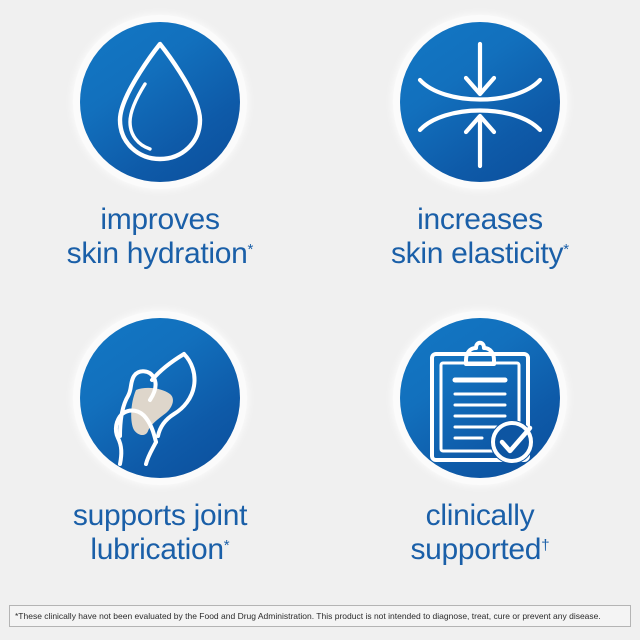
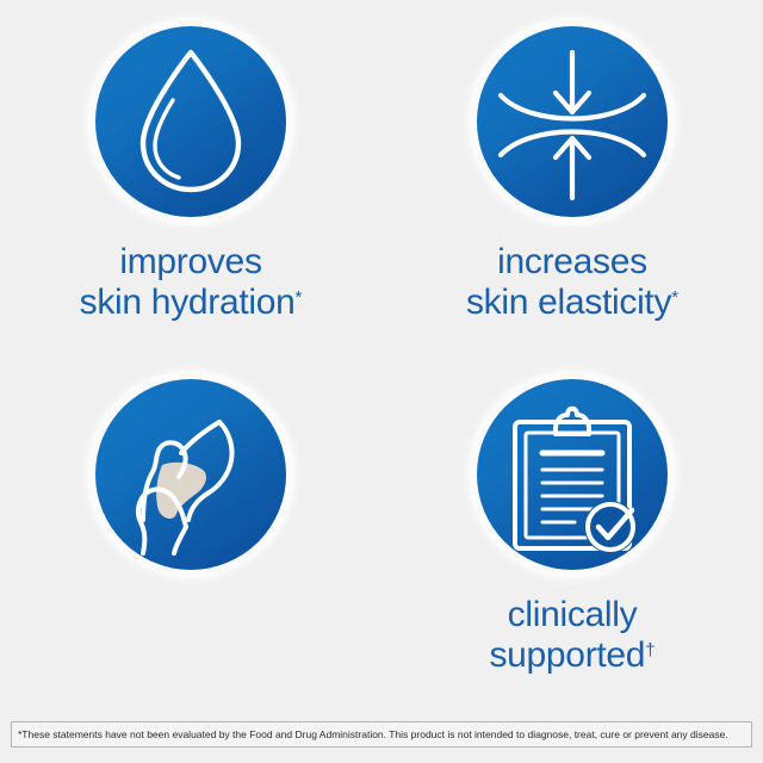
  improves
  skin hydration*
  increases
  skin elasticity*
- supports joint
- lubrication*
  clinically
  supported†
- *These clinically have not been evaluated by the Food and Drug Administration. This product is not intended to diagnose, treat, cure or prevent any disease.
+ *These statements have not been evaluated by the Food and Drug Administration. This product is not intended to diagnose, treat, cure or prevent any disease.
